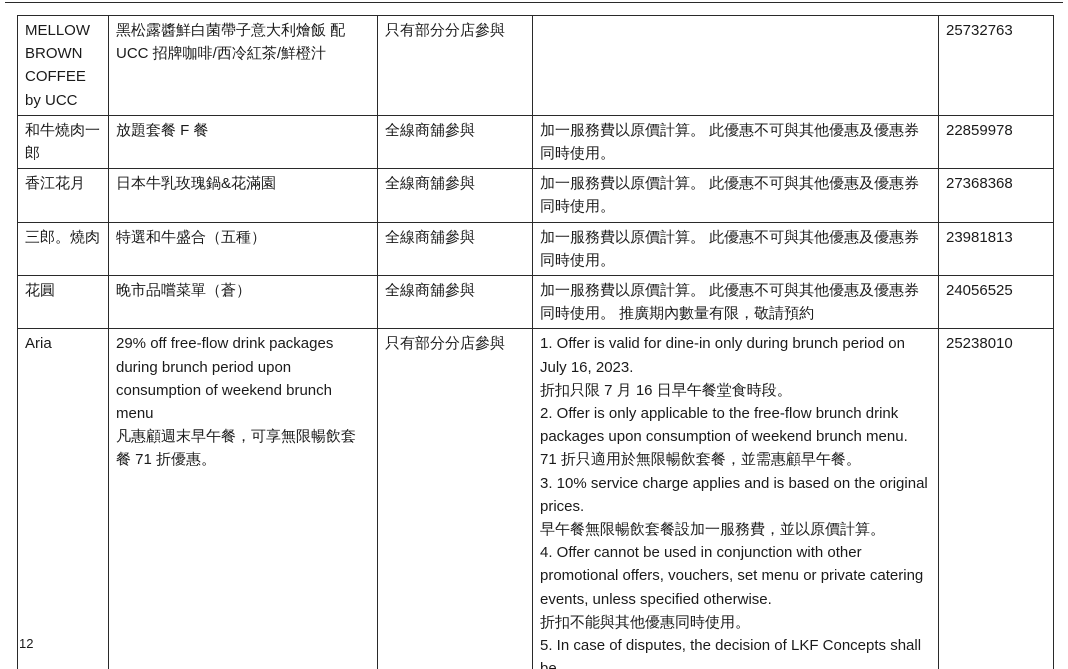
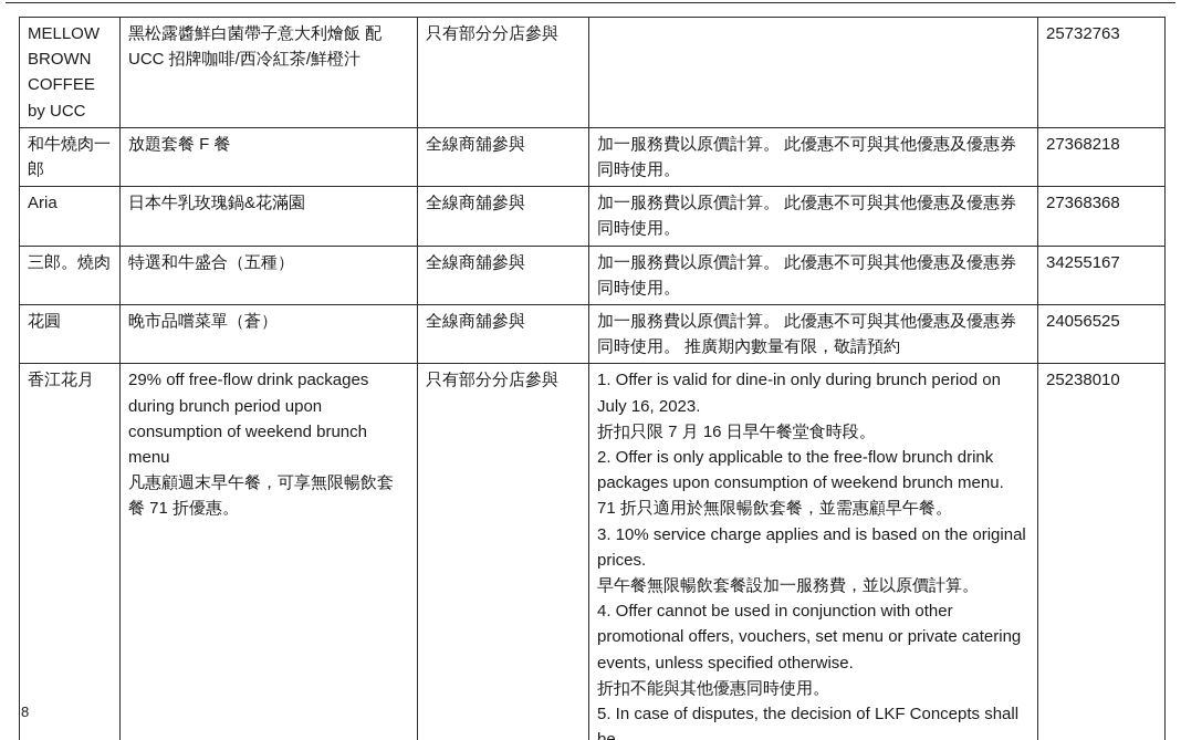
  MELLOW BROWN COFFEE by UCC	黑松露醬鮮白菌帶子意大利燴飯 配 UCC 招牌咖啡/西冷紅茶/鮮橙汁	只有部分分店參與		25732763
- 和牛燒肉一郎	放題套餐 F 餐	全線商舖參與	加一服務費以原價計算。 此優惠不可與其他優惠及優惠券同時使用。	22859978
+ 和牛燒肉一郎	放題套餐 F 餐	全線商舖參與	加一服務費以原價計算。 此優惠不可與其他優惠及優惠券同時使用。	27368218
- 香江花月	日本牛乳玫瑰鍋&花滿園	全線商舖參與	加一服務費以原價計算。 此優惠不可與其他優惠及優惠券同時使用。	27368368
+ Aria	日本牛乳玫瑰鍋&花滿園	全線商舖參與	加一服務費以原價計算。 此優惠不可與其他優惠及優惠券同時使用。	27368368
- 三郎。燒肉	特選和牛盛合（五種）	全線商舖參與	加一服務費以原價計算。 此優惠不可與其他優惠及優惠券同時使用。	23981813
+ 三郎。燒肉	特選和牛盛合（五種）	全線商舖參與	加一服務費以原價計算。 此優惠不可與其他優惠及優惠券同時使用。	34255167
  花圓	晚市品嚐菜單（蒼）	全線商舖參與	加一服務費以原價計算。 此優惠不可與其他優惠及優惠券同時使用。 推廣期內數量有限，敬請預約	24056525
- Aria	29% off free-flow drink packages during brunch period upon consumption of weekend brunch menu 凡惠顧週末早午餐，可享無限暢飲套餐 71 折優惠。	只有部分分店參與	1. Offer is valid for dine-in only during brunch period on July 16, 2023. 折扣只限 7 月 16 日早午餐堂食時段。 2. Offer is only applicable to the free-flow brunch drink packages upon consumption of weekend brunch menu. 71 折只適用於無限暢飲套餐，並需惠顧早午餐。 3. 10% service charge applies and is based on the original prices. 早午餐無限暢飲套餐設加一服務費，並以原價計算。 4. Offer cannot be used in conjunction with other promotional offers, vouchers, set menu or private catering events, unless specified otherwise. 折扣不能與其他優惠同時使用。 5. In case of disputes, the decision of LKF Concepts shall	25238010
+ 香江花月	29% off free-flow drink packages during brunch period upon consumption of weekend brunch menu 凡惠顧週末早午餐，可享無限暢飲套餐 71 折優惠。	只有部分分店參與	1. Offer is valid for dine-in only during brunch period on July 16, 2023. 折扣只限 7 月 16 日早午餐堂食時段。 2. Offer is only applicable to the free-flow brunch drink packages upon consumption of weekend brunch menu. 71 折只適用於無限暢飲套餐，並需惠顧早午餐。 3. 10% service charge applies and is based on the original prices. 早午餐無限暢飲套餐設加一服務費，並以原價計算。 4. Offer cannot be used in conjunction with other promotional offers, vouchers, set menu or private catering events, unless specified otherwise. 折扣不能與其他優惠同時使用。 5. In case of disputes, the decision of LKF Concepts shall	25238010
- 12
+ 8
